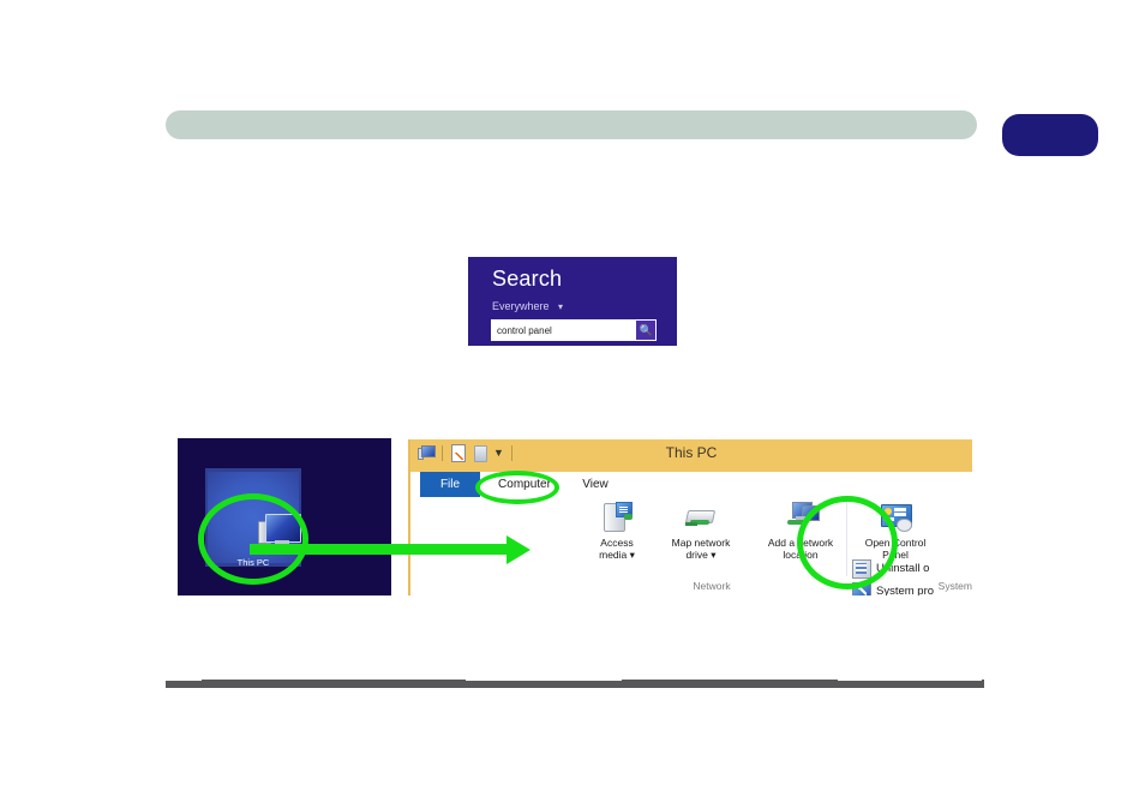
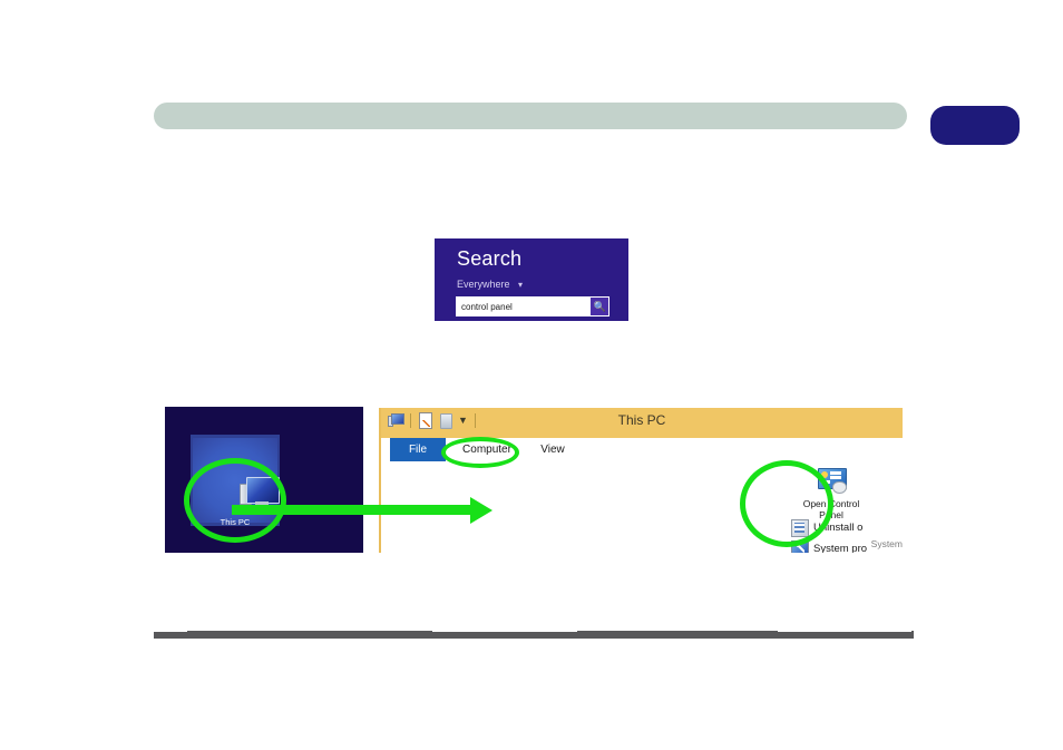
  Search
  Everywhere ▾
  control panel
  🔍
  This PC
  ▼
  This PC
  File
  Computer
  View
- Access
- media ▾
- Map network
- drive ▾
- Add a network
- location
- Network
  Open Control
  Panel
  System
  Uninstall o
  System pro
